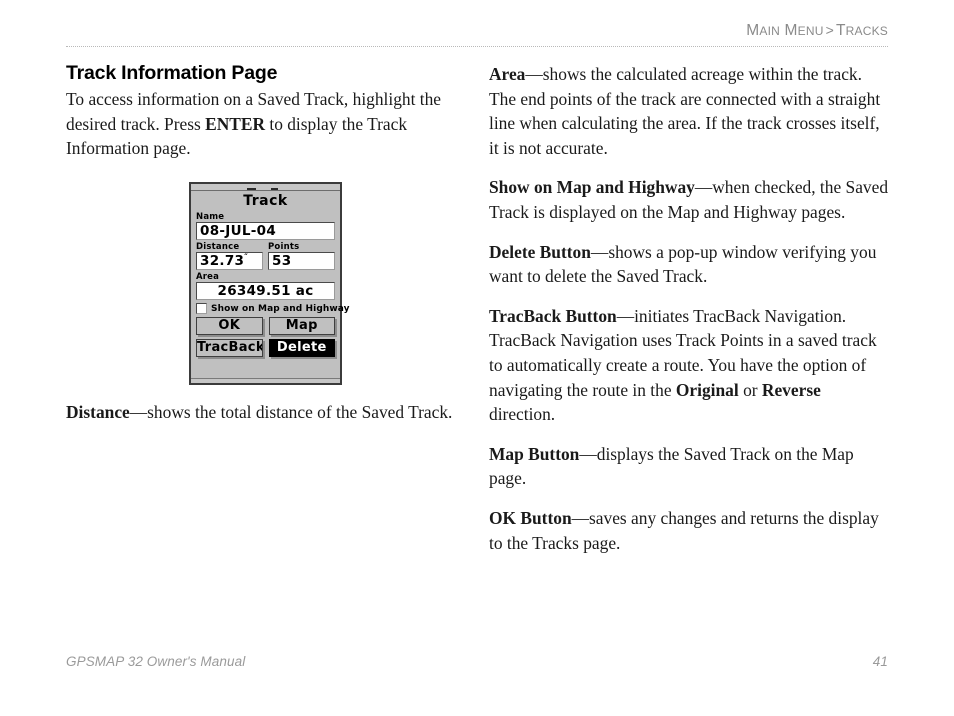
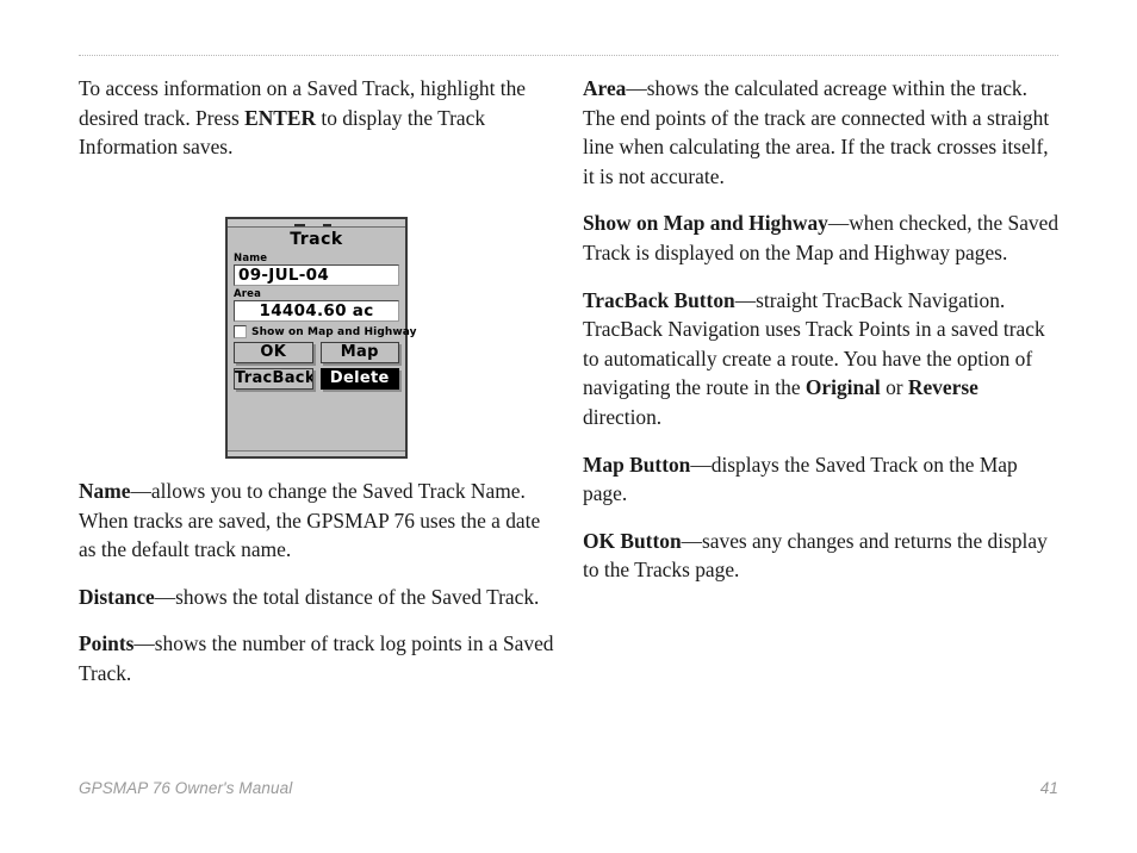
- MAIN MENU > TRACKS
- Track Information Page
- To access information on a Saved Track, highlight the desired track. Press ENTER to display the Track Information page.
+ To access information on a Saved Track, highlight the desired track. Press ENTER to display the Track Information saves.
+ Name—allows you to change the Saved Track Name. When tracks are saved, the GPSMAP 76 uses the a date as the default track name.
  Distance—shows the total distance of the Saved Track.
+ Points—shows the number of track log points in a Saved Track.
  Track
  Name
- 08-JUL-04
+ 09-JUL-04
- Distance
- 32.73″
- Points
- 53
  Area
- 26349.51 ac
+ 14404.60 ac
  Show on Map and Highway
  OK
  Map
  TracBack
  Delete
  Area—shows the calculated acreage within the track. The end points of the track are connected with a straight line when calculating the area. If the track crosses itself, it is not accurate.
  Show on Map and Highway—when checked, the Saved Track is displayed on the Map and Highway pages.
- Delete Button—shows a pop-up window verifying you want to delete the Saved Track.
- TracBack Button—initiates TracBack Navigation. TracBack Navigation uses Track Points in a saved track to automatically create a route. You have the option of navigating the route in the Original or Reverse direction.
+ TracBack Button—straight TracBack Navigation. TracBack Navigation uses Track Points in a saved track to automatically create a route. You have the option of navigating the route in the Original or Reverse direction.
  Map Button—displays the Saved Track on the Map page.
  OK Button—saves any changes and returns the display to the Tracks page.
- GPSMAP 32 Owner's Manual
+ GPSMAP 76 Owner's Manual
  41
